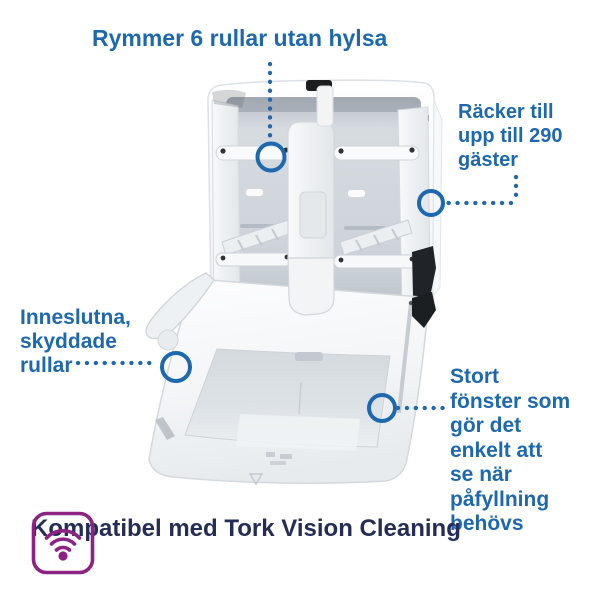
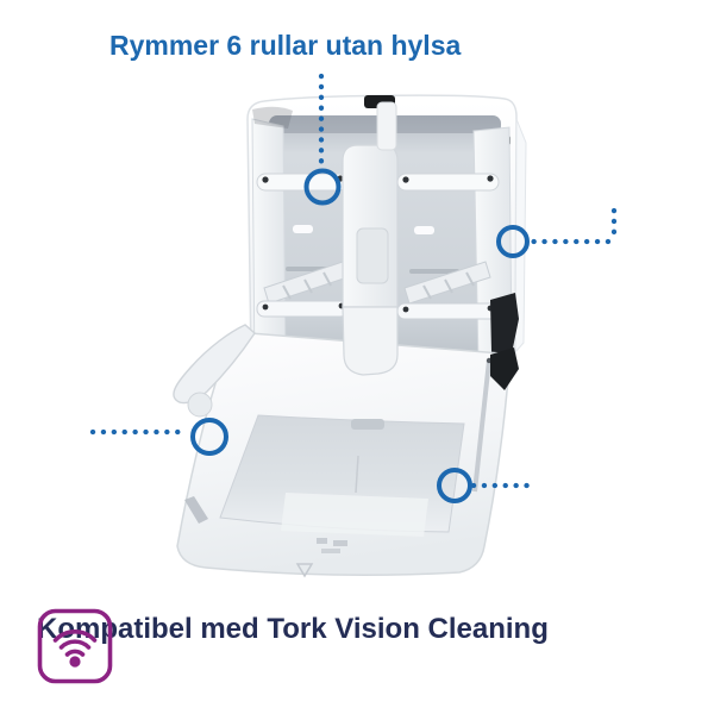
  Rymmer 6 rullar utan hylsa
- Räcker till
- upp till 290
- gäster
- Inneslutna,
- skyddade
- rullar
- Stort
- fönster som
- gör det
- enkelt att
- se när
- påfyllning
- behövs
  Komatibel med Tork Vision Cleaning
